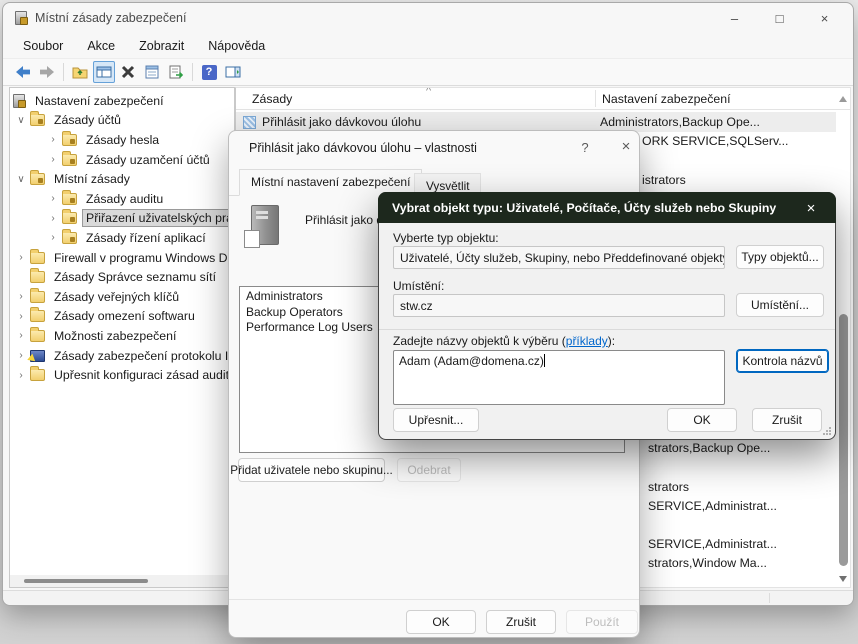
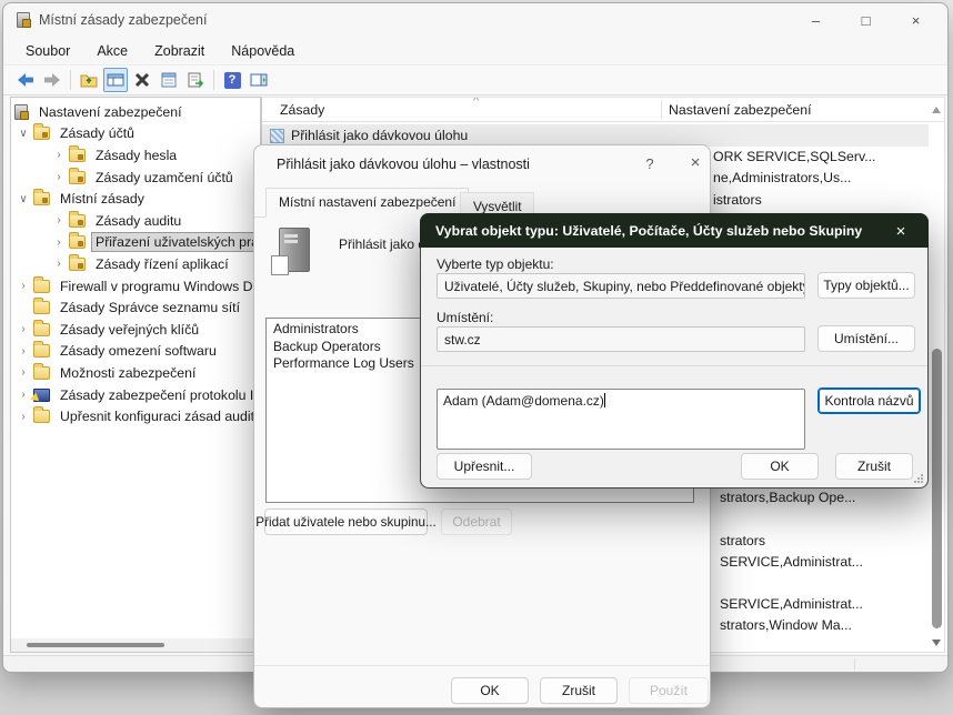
  Místní zásady zabezpečení
  –
  □
  ×
  Soubor
  Akce
  Zobrazit
  Nápověda
  ?
  Nastavení zabezpečení
  ∨
  Zásady účtů
  ›
  Zásady hesla
  ›
  Zásady uzamčení účtů
  ∨
  Místní zásady
  ›
  Zásady auditu
  ›
  Přiřazení uživatelských pr
  ›
  Zásady řízení aplikací
  ›
  Firewall v programu Windows D
  Zásady Správce seznamu sítí
  ›
  Zásady veřejných klíčů
  ›
  Zásady omezení softwaru
  ›
  Možnosti zabezpečení
  ›
  Zásady zabezpečení protokolu I
  ›
  Upřesnit konfiguraci zásad audi
  Zásady
  ^
  Nastavení zabezpečení
  Přihlásit jako dávkovou úlohu
- Administrators,Backup Ope...
  ORK SERVICE,SQLServ...
+ ne,Administrators,Us...
  istrators
  strators,Backup Ope...
  strators
  SERVICE,Administrat...
  SERVICE,Administrat...
  strators,Window Ma...
  Přihlásit jako dávkovou úlohu – vlastnosti
  ?
  ×
  Místní nastavení zabezpečení
  Vysvětlit
  Administrators
  Backup Operators
  Performance Log Users
  Přidat uživatele nebo skupinu...
  Odebrat
  OK
  Zrušit
  Použít
  Vybrat objekt typu: Uživatelé, Počítače, Účty služeb nebo Skupiny
  ×
  Vyberte typ objektu:
  Uživatelé, Účty služeb, Skupiny, nebo Předdefinované objekt
  Typy objektů...
  Umístění:
  stw.cz
  Umístění...
- Zadejte názvy objektů k výběru (příklady):
  Adam (Adam@domena.cz)
  Kontrola názvů
  Upřesnit...
  OK
  Zrušit
